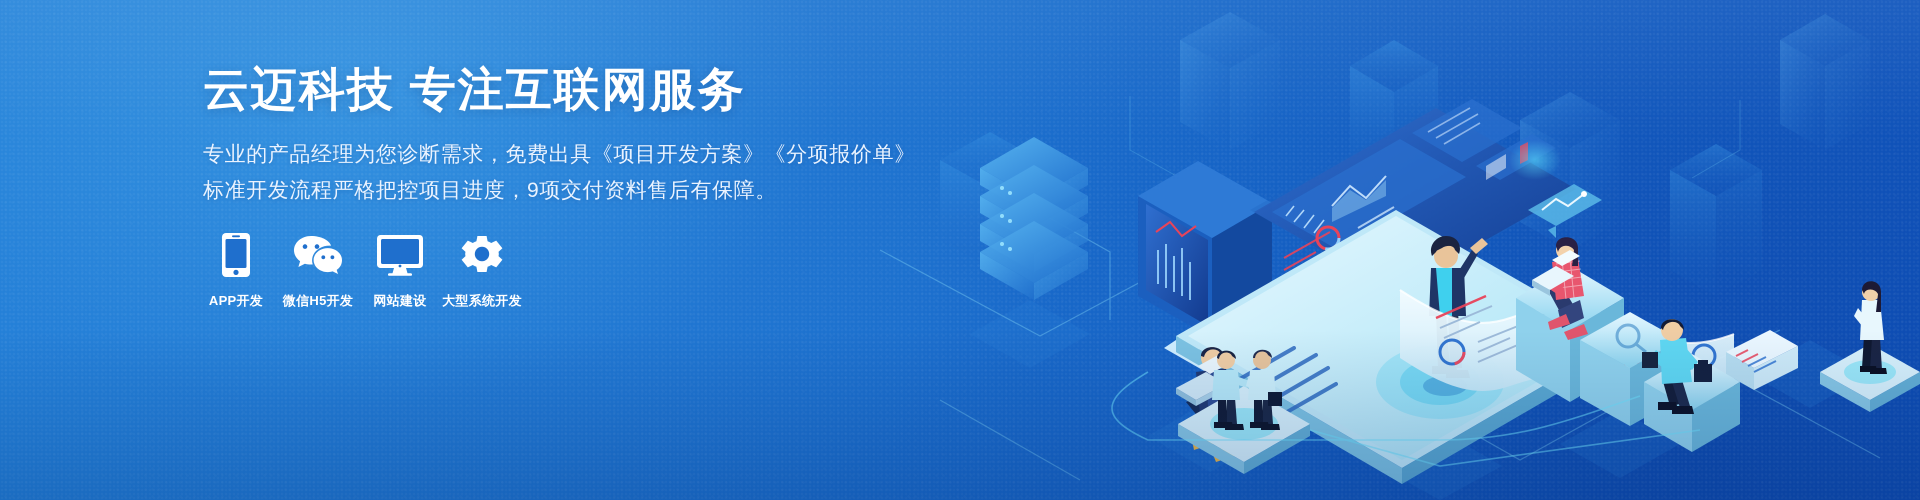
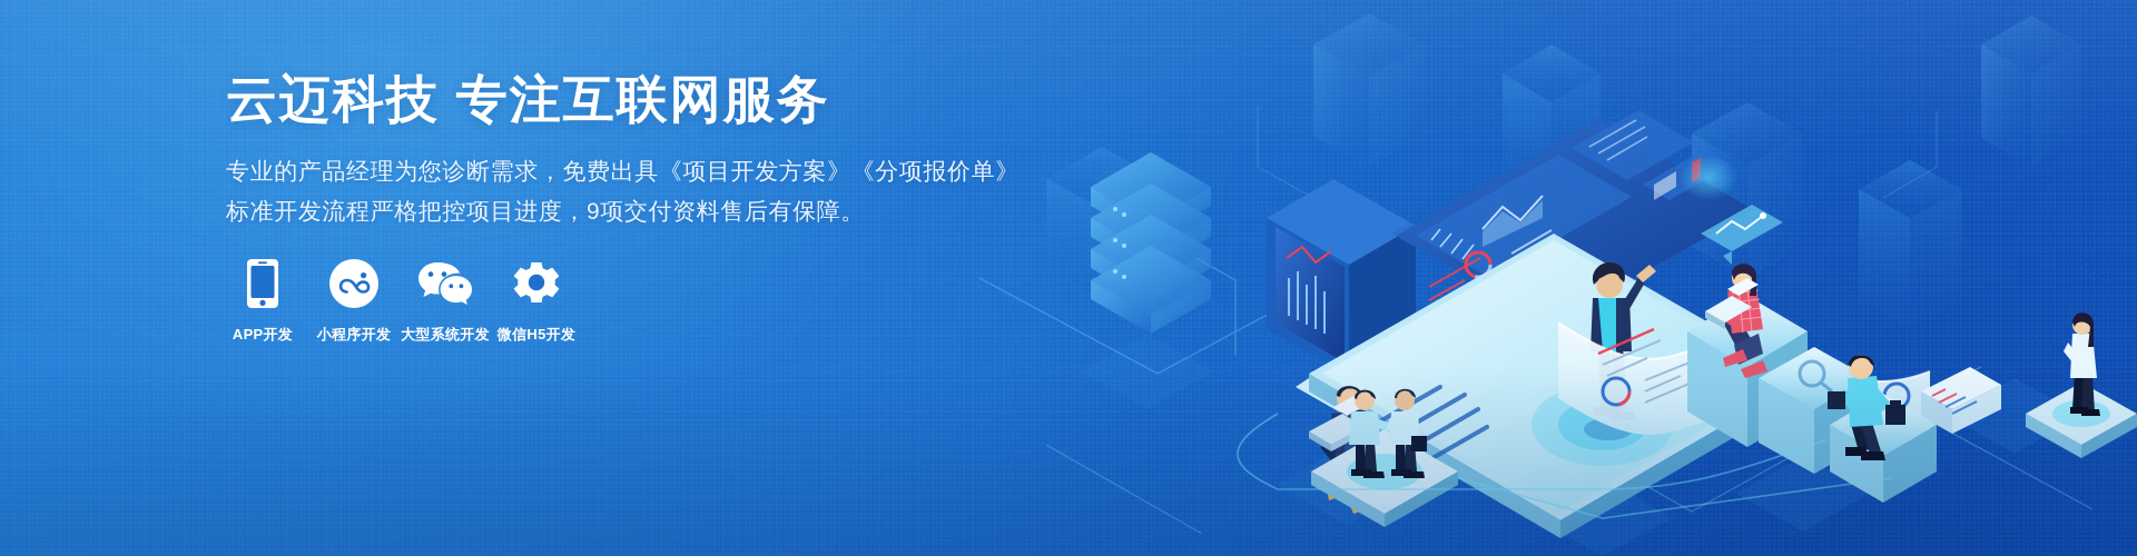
  云迈科技 专注互联网服务
  专业的产品经理为您诊断需求，免费出具《项目开发方案》《分项报价单》
  标准开发流程严格把控项目进度，9项交付资料售后有保障。
  APP开发
+ 小程序开发
- 微信H5开发
+ 大型系统开发
- 网站建设
- 大型系统开发
+ 微信H5开发
